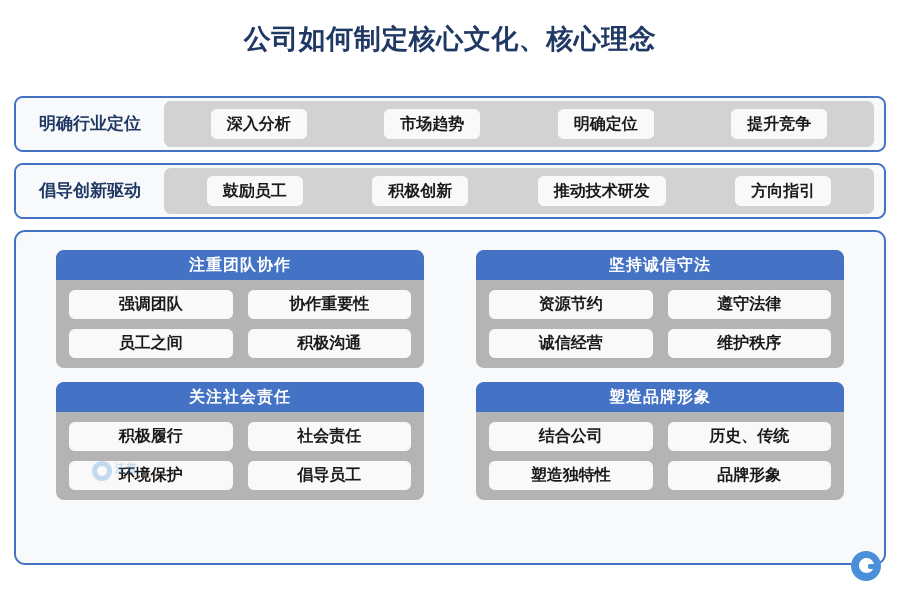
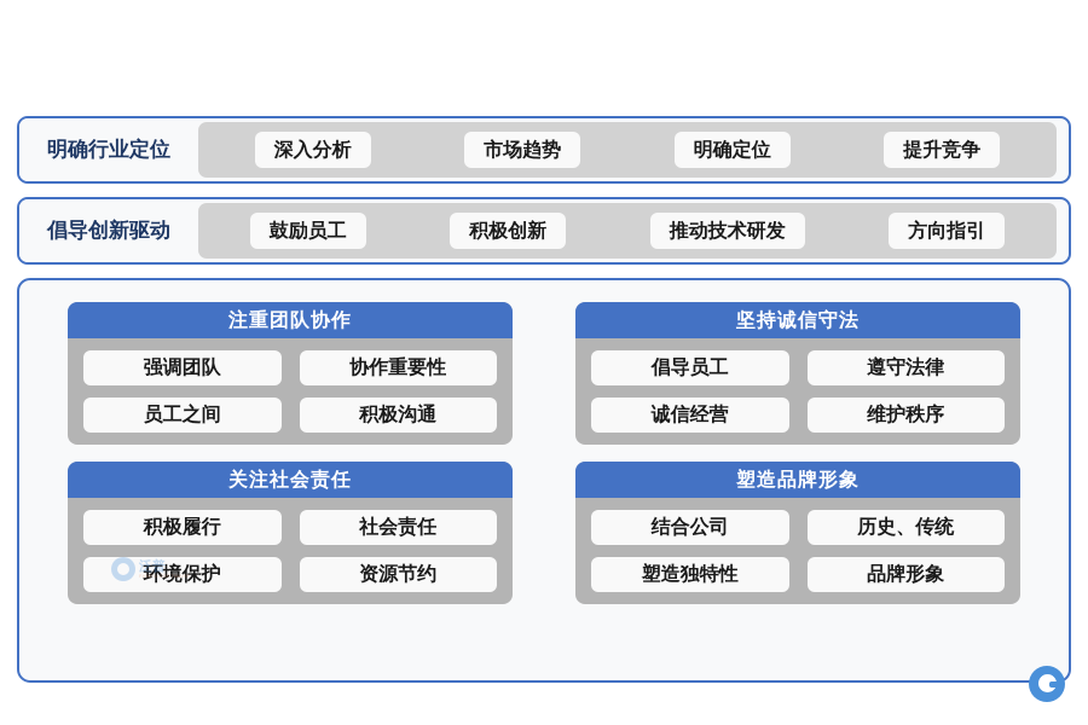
- 公司如何制定核心文化、核心理念
  明确行业定位
  深入分析
  市场趋势
  明确定位
  提升竞争
  倡导创新驱动
  鼓励员工
  积极创新
  推动技术研发
  方向指引
  注重团队协作
  强调团队
  协作重要性
  员工之间
  积极沟通
  坚持诚信守法
- 资源节约
+ 倡导员工
  遵守法律
  诚信经营
  维护秩序
  关注社会责任
  积极履行
  社会责任
  环境保护
- 倡导员工
+ 资源节约
  塑造品牌形象
  结合公司
  历史、传统
  塑造独特性
  品牌形象
  泛普
